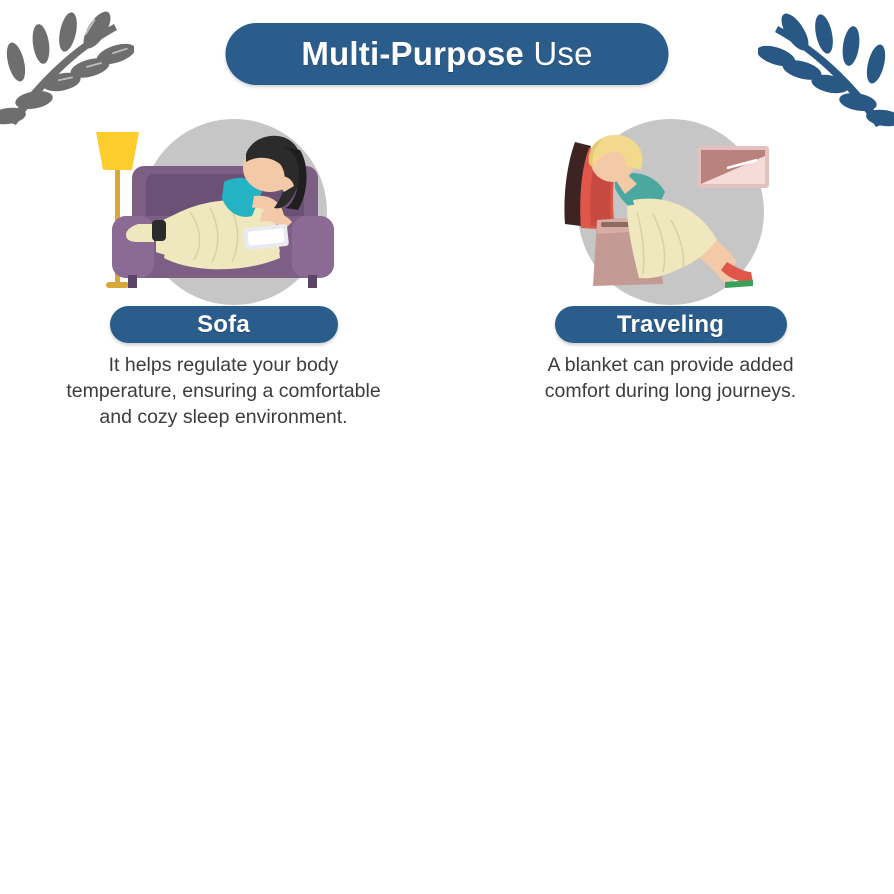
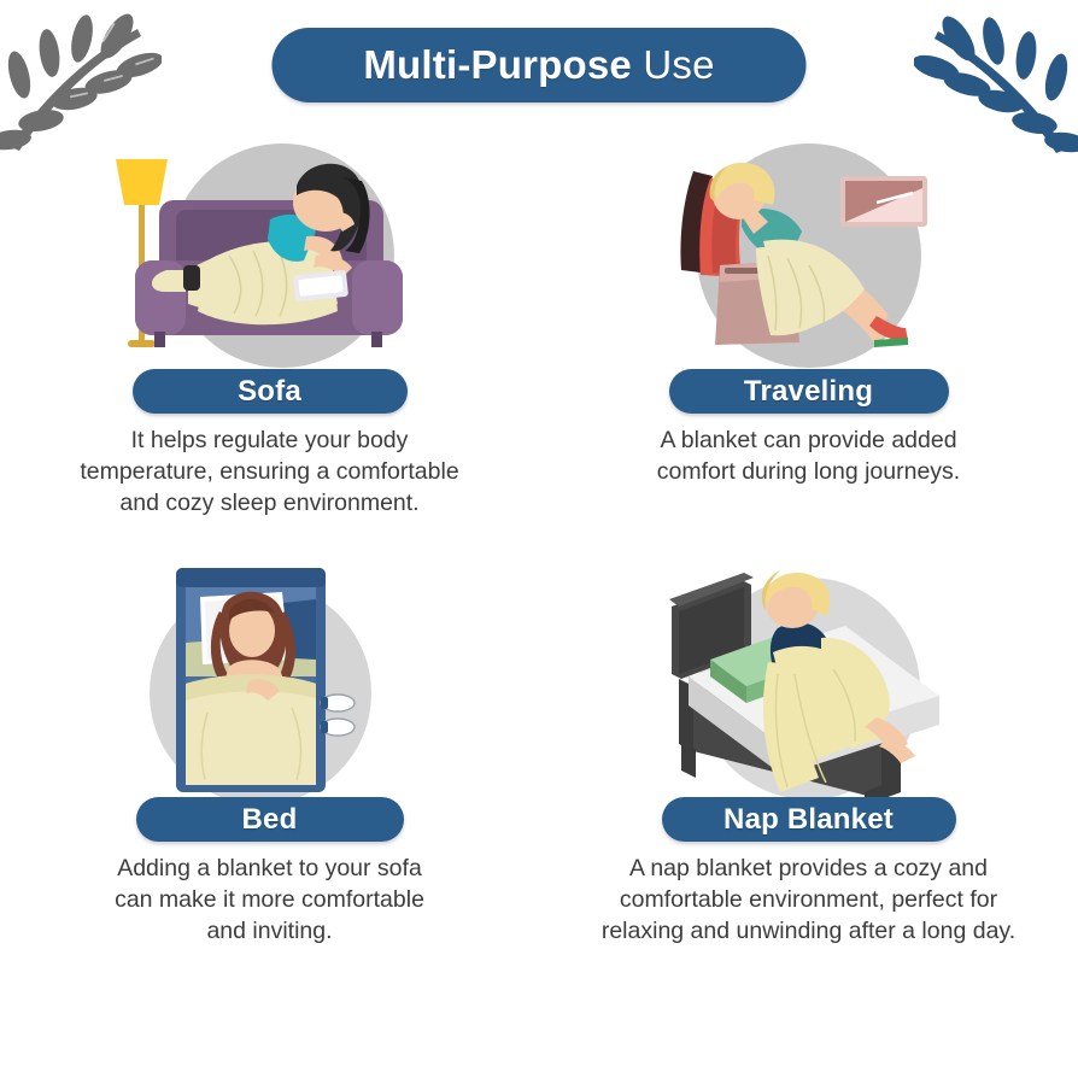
  Multi-Purpose Use
  Sofa
  It helps regulate your body
  temperature, ensuring a comfortable
  and cozy sleep environment.
  Traveling
  A blanket can provide added
  comfort during long journeys.
+ Bed
+ Adding a blanket to your sofa
+ can make it more comfortable
+ and inviting.
+ Nap Blanket
+ A nap blanket provides a cozy and
+ comfortable environment, perfect for
+ relaxing and unwinding after a long day.
